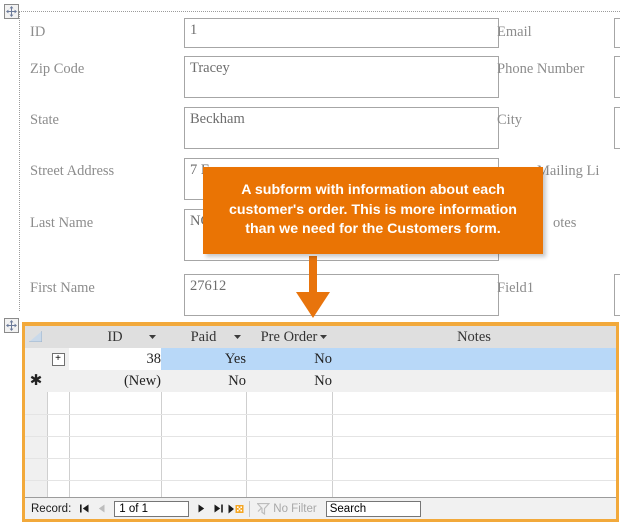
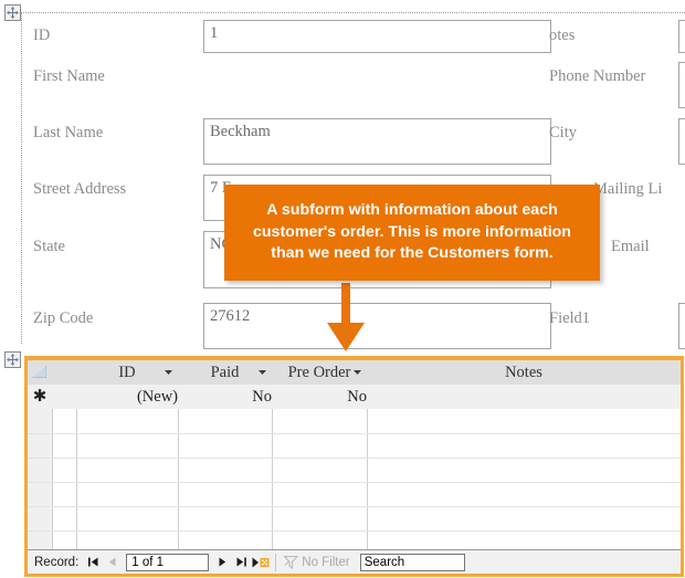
  ID
- Zip Code
+ First Name
- State
+ Last Name
  Street Address
- Last Name
+ State
- First Name
+ Zip Code
  1
- Tracey
  Beckham
  27612
- Email
+ otes
  Phone Number
  City
  Mailing Li
- otes
+ Email
  Field1
  A subform with information about each customer's order. This is more information than we need for the Customers form.
  	ID	Paid	Pre Order	Notes
- 	+	38	Yes	No
  ✱		(New)	No	No
  Record:
  1 of 1
  No Filter
  Search
